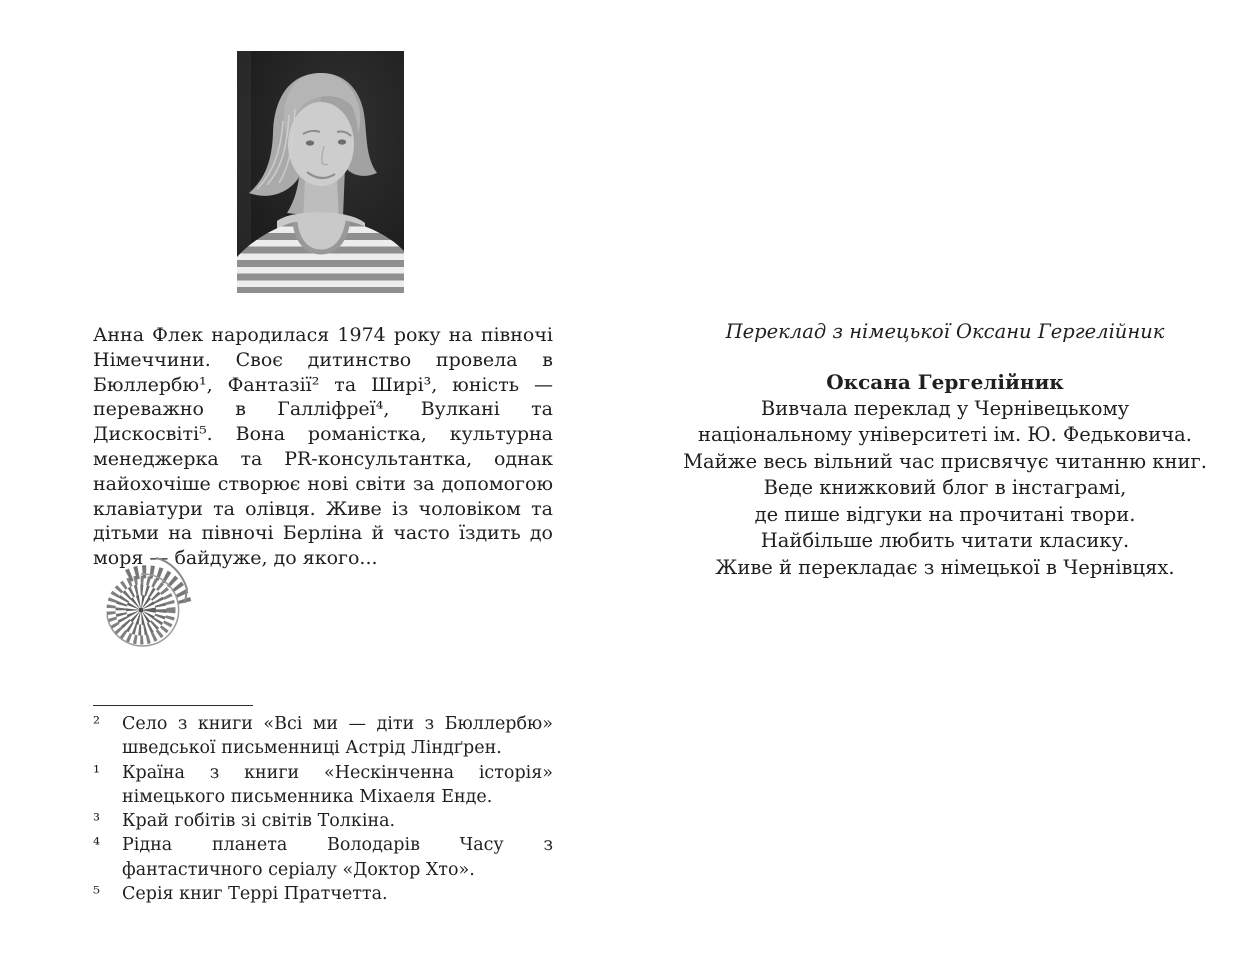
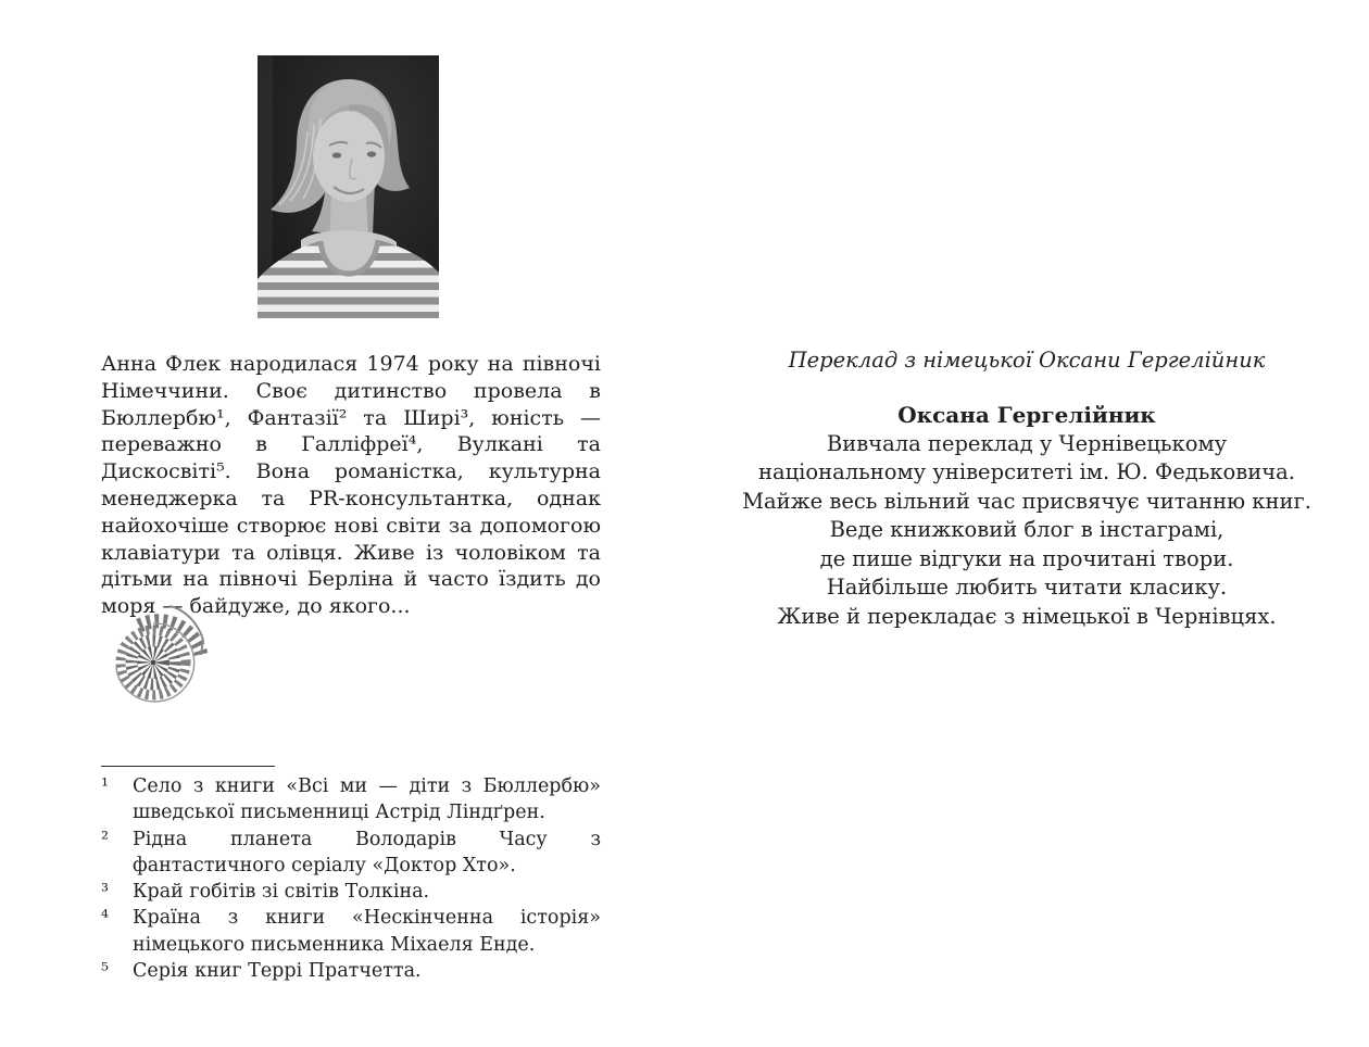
  Анна Флек народилася 1974 року на півночі Німеч­чини. Своє дитинство провела в Бюллербю¹, Фан­тазії² та Ширі³, юність — переважно в Галліфреї⁴, Вулкані та Дискосвіті⁵. Вона романістка, культурна менеджерка та PR-консультантка, однак найохочі­ше створює нові світи за допомогою клавіатури та олівця. Живе із чоловіком та дітьми на півночі Бер­ліна й часто їздить до моря байдуже, до якого...
- ²
+ ¹
  Село з книги «Всі ми — діти з Бюллербю» шведської письменниці Астрід Ліндґрен.
- ¹
+ ²
- Країна з книги «Нескінченна історія» німецького письменника Міхаеля Енде.
+ Рідна планета Володарів Часу з фантастичного серіа­лу «Доктор Хто».
  ³
  Край гобітів зі світів Толкіна.
  ⁴
- Рідна планета Володарів Часу з фантастичного серіа­лу «Доктор Хто».
+ Країна з книги «Нескінченна історія» німецького письменника Міхаеля Енде.
  ⁵
  Серія книг Террі Пратчетта.
  Переклад з німецької Оксани Гергелійник
  Оксана Гергелійник
  Вивчала переклад у Чернівецькому
  національному університеті ім. Ю. Федьковича.
  Майже весь вільний час присвячує читанню книг.
  Веде книжковий блог в інстаграмі,
  де пише відгуки на прочитані твори.
  Найбільше любить читати класику.
  Живе й перекладає з німецької в Чернівцях.
